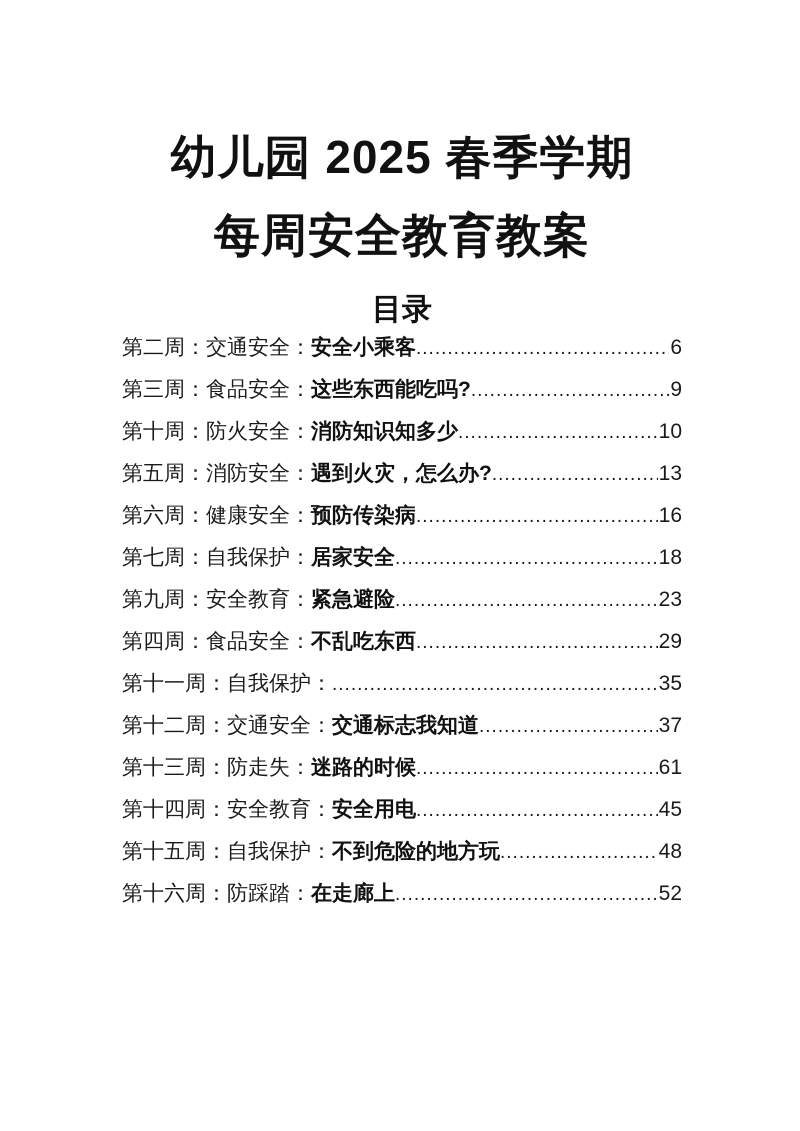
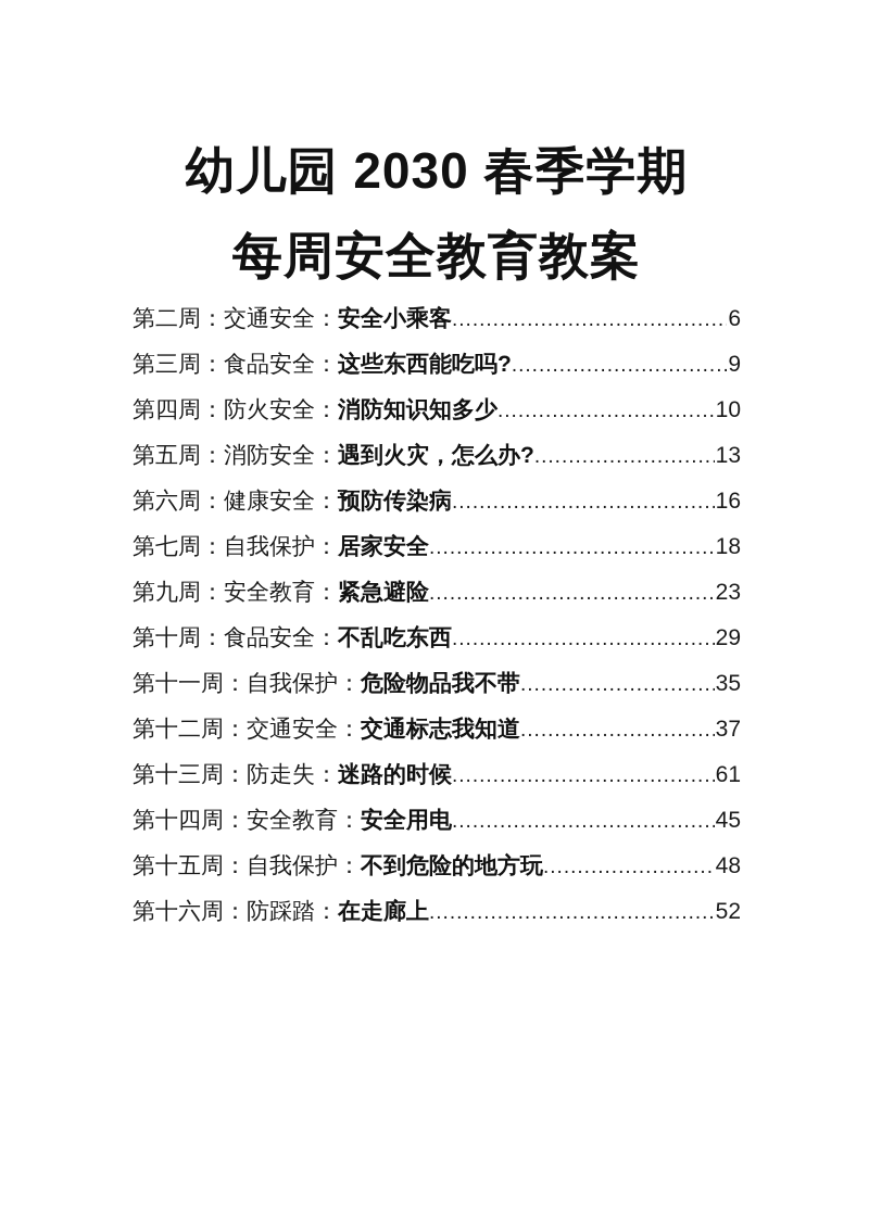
- 幼儿园 2025 春季学期
+ 幼儿园 2030 春季学期
  每周安全教育教案
- 目录
  第二周：
  交通安全：
  安全小乘客
  6
  第三周：
  食品安全：
  这些东西能吃吗?
  9
- 第十周：
+ 第四周：
  防火安全：
  消防知识知多少
  10
  第五周：
  消防安全：
  遇到火灾，怎么办?
  13
  第六周：
  健康安全：
  预防传染病
  16
  第七周：
  自我保护：
  居家安全
  18
  第九周：
  安全教育：
  紧急避险
  23
- 第四周：
+ 第十周：
  食品安全：
  不乱吃东西
  29
  第十一周：
  自我保护：
+ 危险物品我不带
  35
  第十二周：
  交通安全：
  交通标志我知道
  37
  第十三周：
  防走失：
  迷路的时候
  61
  第十四周：
  安全教育：
  安全用电
  45
  第十五周：
  自我保护：
  不到危险的地方玩
  48
  第十六周：
  防踩踏：
  在走廊上
  52
